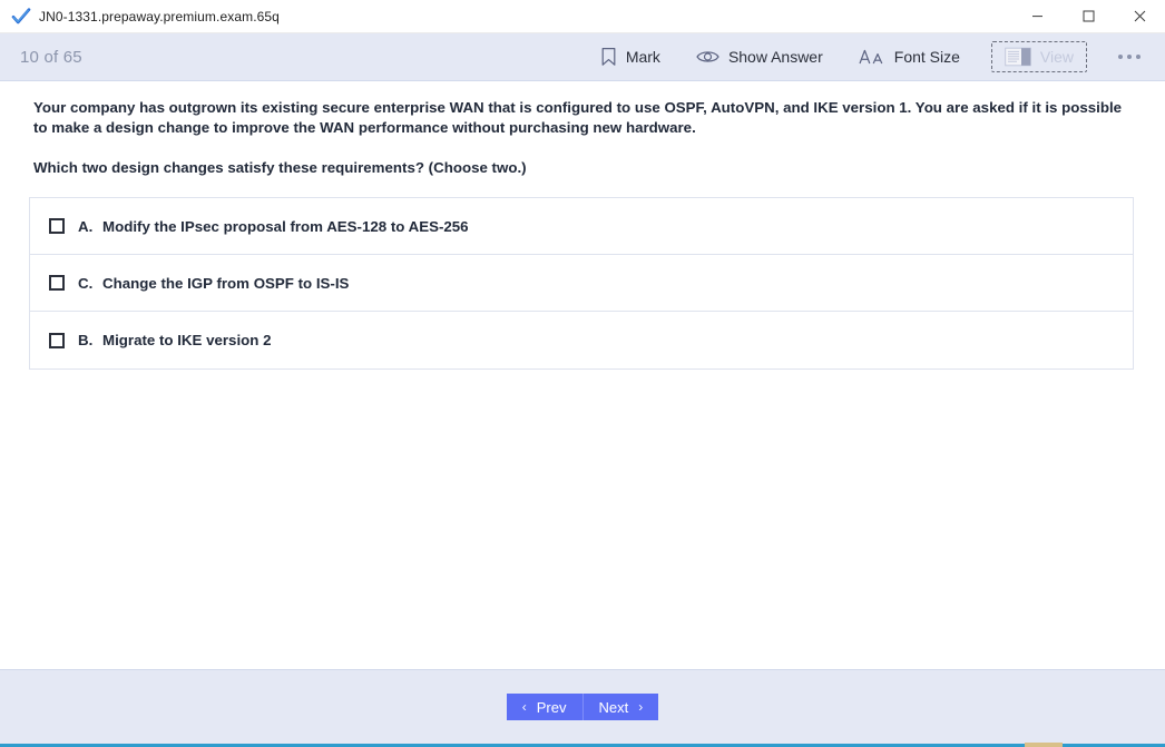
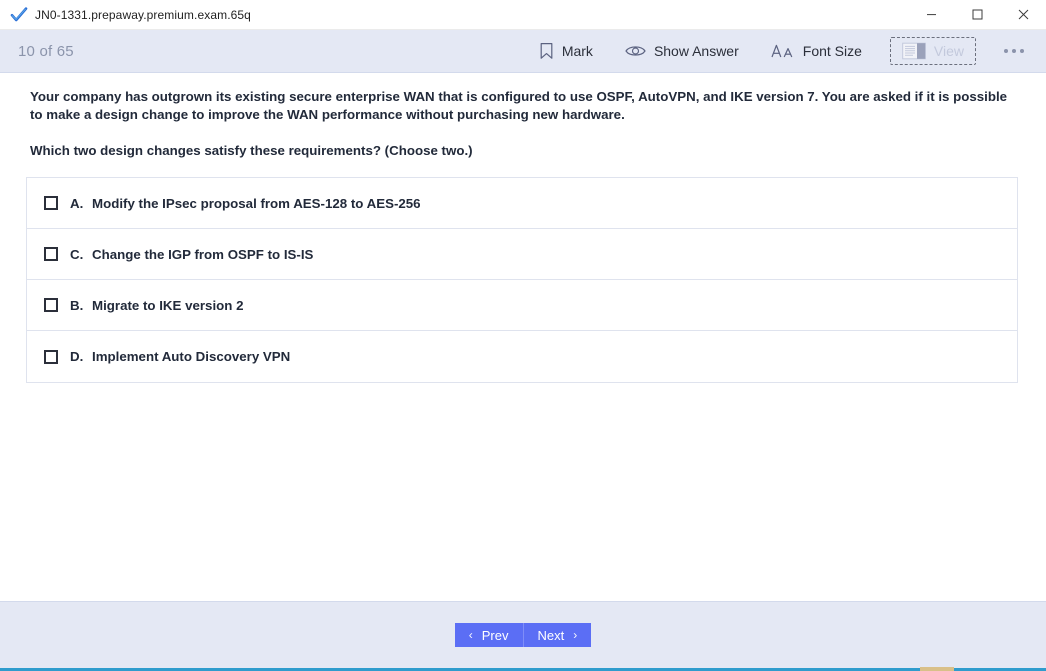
  JN0-1331.prepaway.premium.exam.65q
  10 of 65
  Mark
  Show Answer
  Font Size
  View
- Your company has outgrown its existing secure enterprise WAN that is configured to use OSPF, AutoVPN, and IKE version 1. You are asked if it is possible to make a design change to improve the WAN performance without purchasing new hardware.
+ Your company has outgrown its existing secure enterprise WAN that is configured to use OSPF, AutoVPN, and IKE version 7. You are asked if it is possible to make a design change to improve the WAN performance without purchasing new hardware.
  Which two design changes satisfy these requirements? (Choose two.)
  A.
  Modify the IPsec proposal from AES-128 to AES-256
  C.
  Change the IGP from OSPF to IS-IS
  B.
  Migrate to IKE version 2
+ D.
+ Implement Auto Discovery VPN
  ‹
  Prev
  Next
  ›
